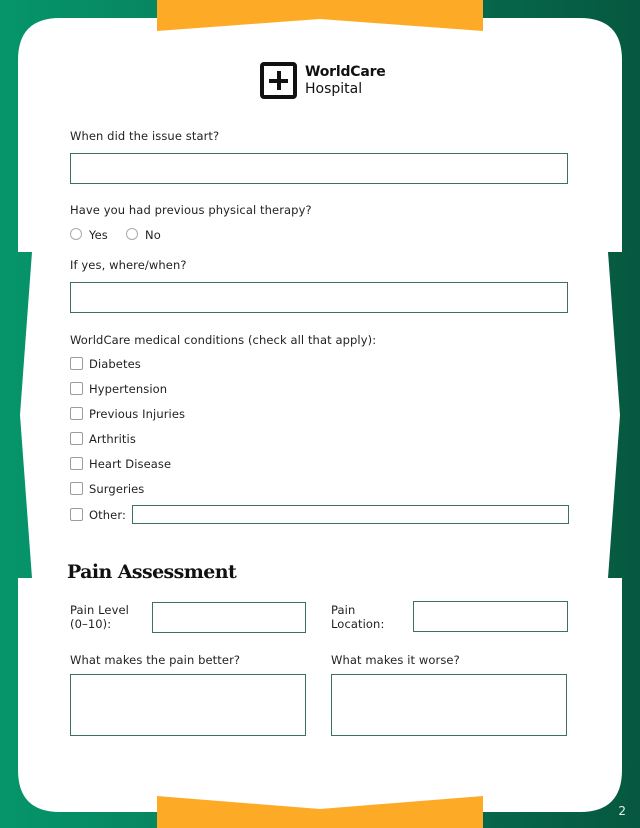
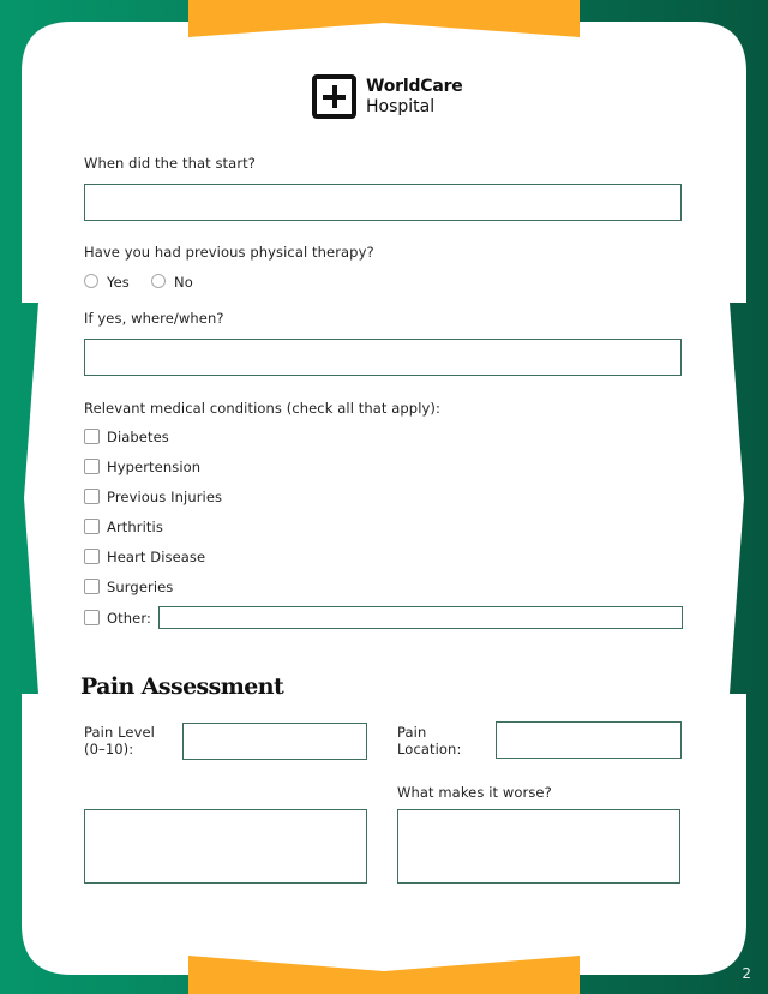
  WorldCare
  Hospital
- When did the issue start?
+ When did the that start?
  Have you had previous physical therapy?
  Yes
  No
  If yes, where/when?
- WorldCare medical conditions (check all that apply):
+ Relevant medical conditions (check all that apply):
  Diabetes
  Hypertension
  Previous Injuries
  Arthritis
  Heart Disease
  Surgeries
  Other:
  Pain Assessment
  Pain Level
  (0–10):
  Pain
  Location:
- What makes the pain better?
  What makes it worse?
  2
